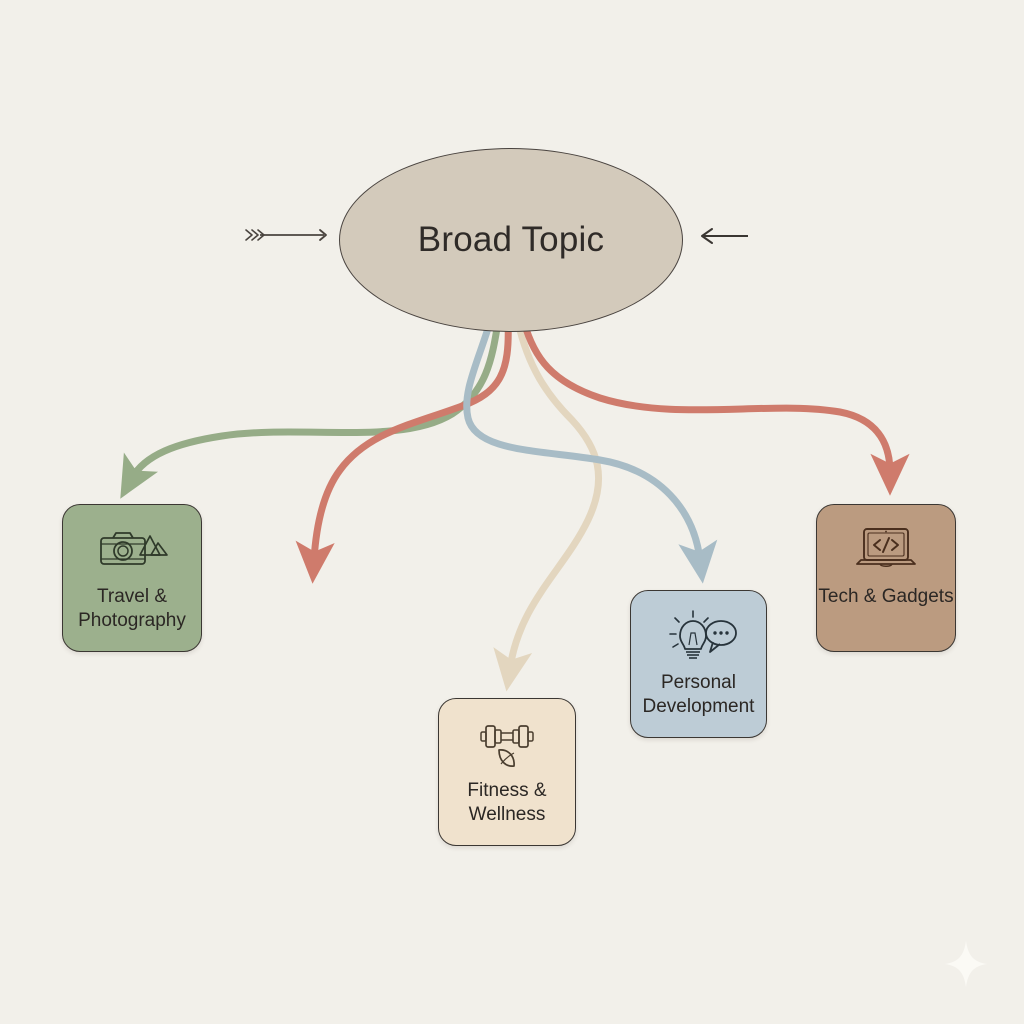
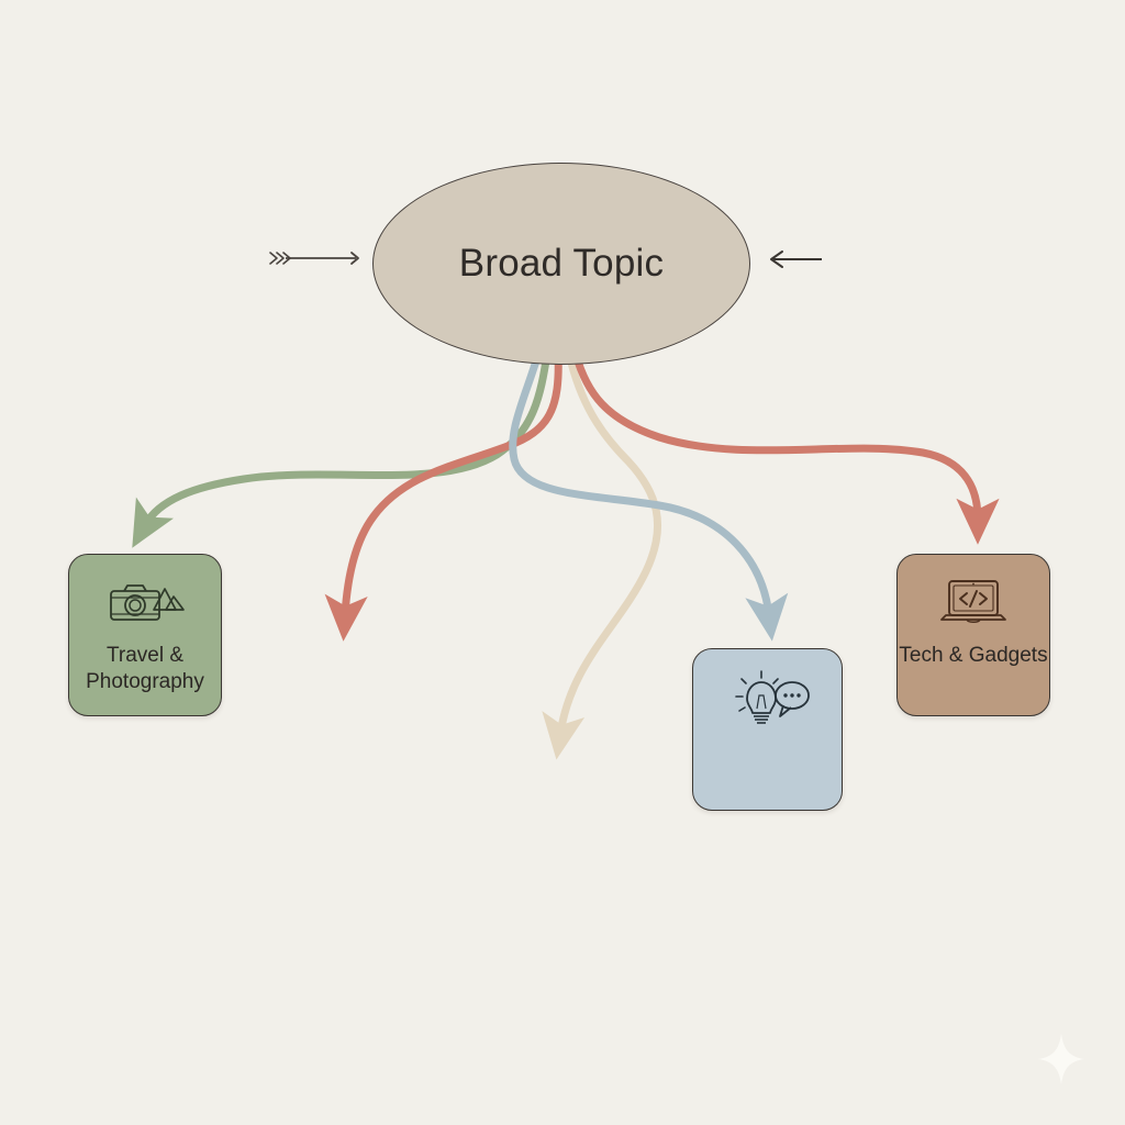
  Broad Topic
  Travel &
  Photography
- Fitness &
- Wellness
- Personal
- Development
  Tech & Gadgets
